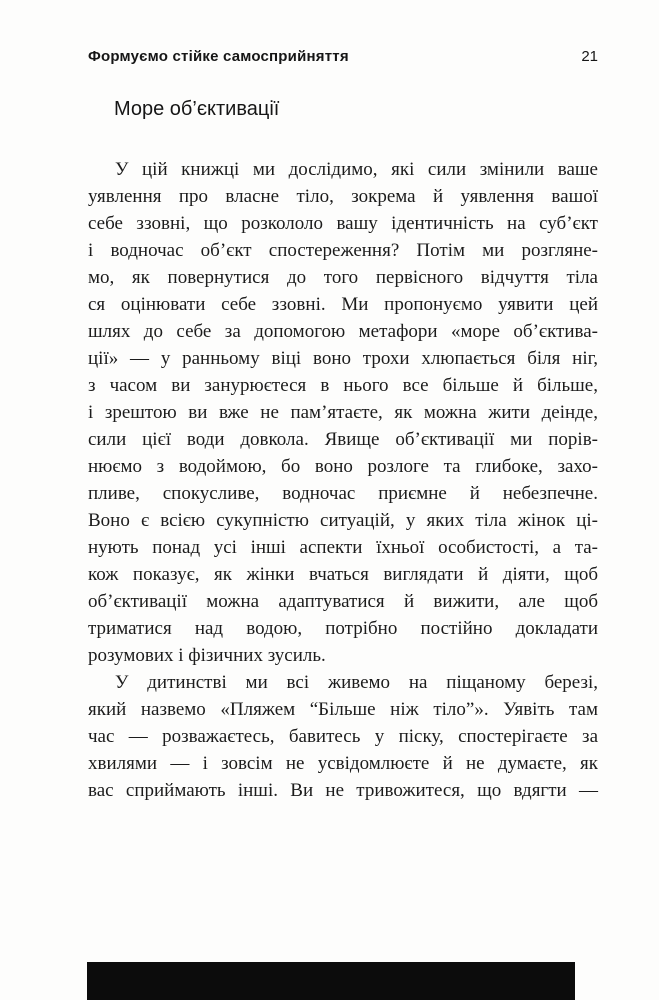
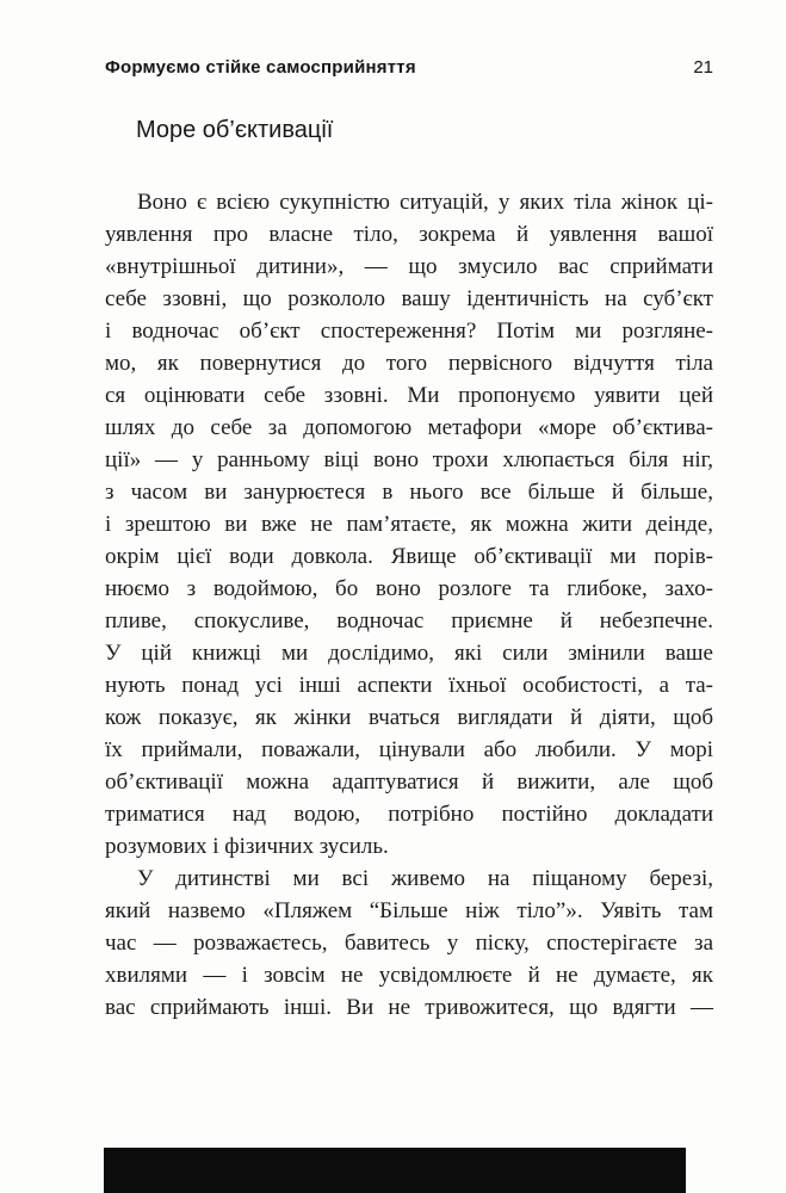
  Формуємо стійке самосприйняття
  21
  Море об’єктивації
- У цій книжці ми дослідимо, які сили змінили ваше
+ Воно є всією сукупністю ситуацій, у яких тіла жінок ці-
  уявлення про власне тіло, зокрема й уявлення вашої
+ «внутрішньої дитини», — що змусило вас сприймати
  себе ззовні, що розкололо вашу ідентичність на суб’єкт
  і водночас об’єкт спостереження? Потім ми розгляне-
  мо, як повернутися до того первісного відчуття тіла
  ся оцінювати себе ззовні. Ми пропонуємо уявити цей
  шлях до себе за допомогою метафори «море об’єктива-
  ції» — у ранньому віці воно трохи хлюпається біля ніг,
  з часом ви занурюєтеся в нього все більше й більше,
  і зрештою ви вже не пам’ятаєте, як можна жити деінде,
- сили цієї води довкола. Явище об’єктивації ми порів-
+ окрім цієї води довкола. Явище об’єктивації ми порів-
  нюємо з водоймою, бо воно розлоге та глибоке, захо-
  пливе, спокусливе, водночас приємне й небезпечне.
- Воно є всією сукупністю ситуацій, у яких тіла жінок ці-
+ У цій книжці ми дослідимо, які сили змінили ваше
  нують понад усі інші аспекти їхньої особистості, а та-
  кож показує, як жінки вчаться виглядати й діяти, щоб
+ їх приймали, поважали, цінували або любили. У морі
  об’єктивації можна адаптуватися й вижити, але щоб
  триматися над водою, потрібно постійно докладати
  розумових і фізичних зусиль.
  У дитинстві ми всі живемо на піщаному березі,
  який назвемо «Пляжем “Більше ніж тіло”». Уявіть там
  час — розважаєтесь, бавитесь у піску, спостерігаєте за
  хвилями — і зовсім не усвідомлюєте й не думаєте, як
  вас сприймають інші. Ви не тривожитеся, що вдягти —
